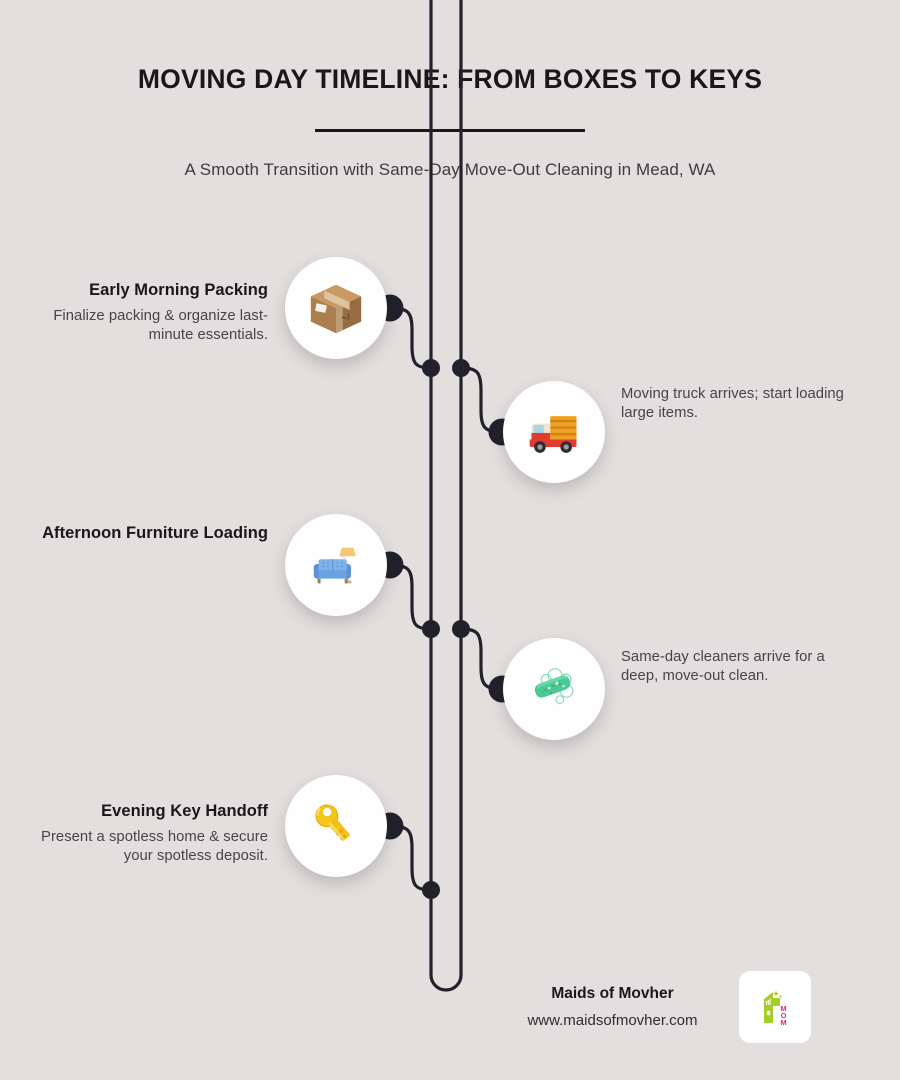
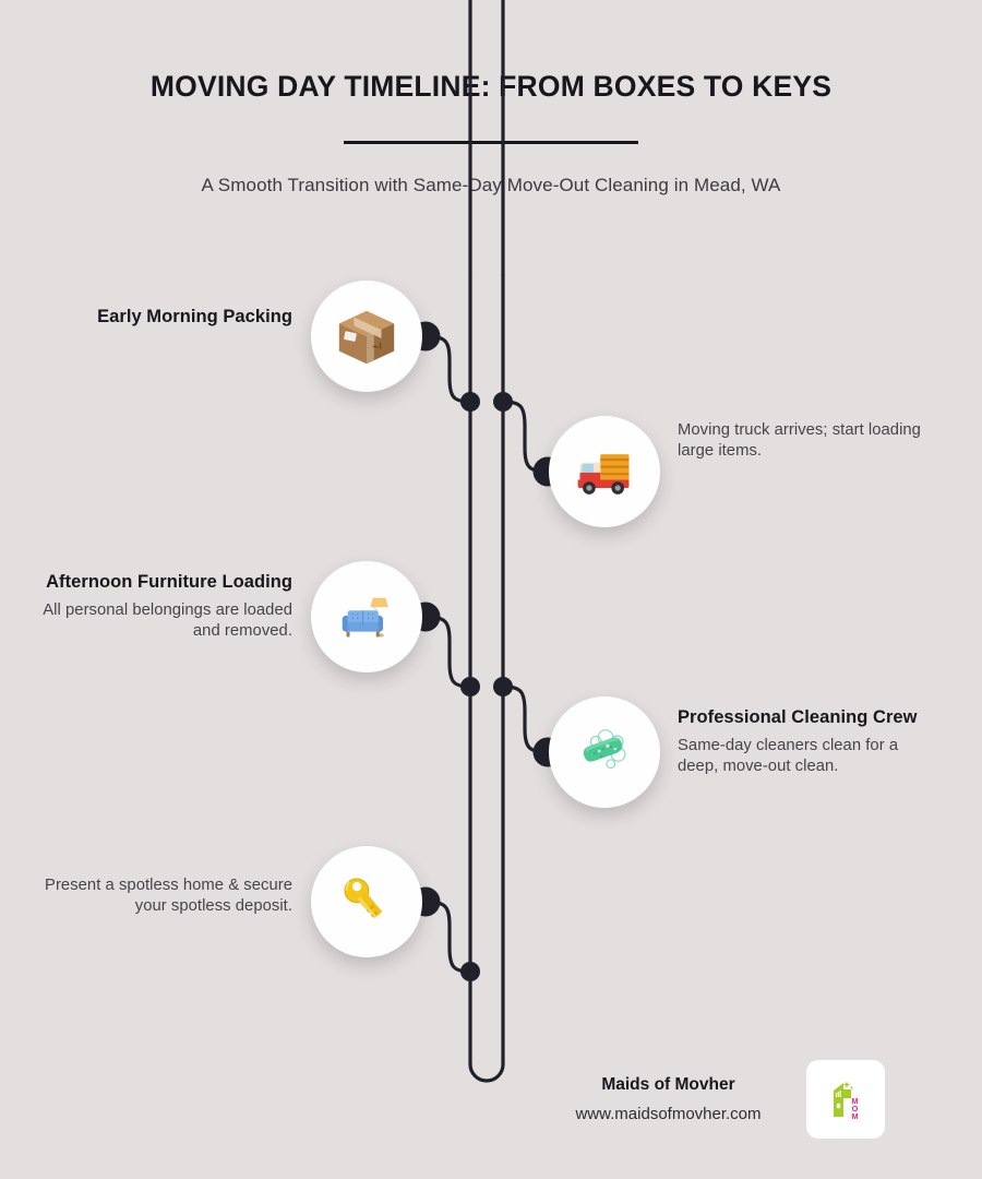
  MOVING DAY TIMELIN: FROM BOXES TO KEYS
  A Smooth Transition with Same-Day Move-Out Cleaning in Mead, WA
  Early Morning Packing
- Finalize packing & organize last-minute essentials.
  Moving truck arrives; start loading large items.
  Afternoon Furniture Loading
+ All personal belongings are loaded and removed.
+ Professional Cleaning Crew
- Same-day cleaners arrive for a deep, move-out clean.
+ Same-day cleaners clean for a deep, move-out clean.
- Evening Key Handoff
  Present a spotless home & secure your spotless deposit.
  Maids of Movher
  www.maidsofmovher.com
  M
  O
  M
